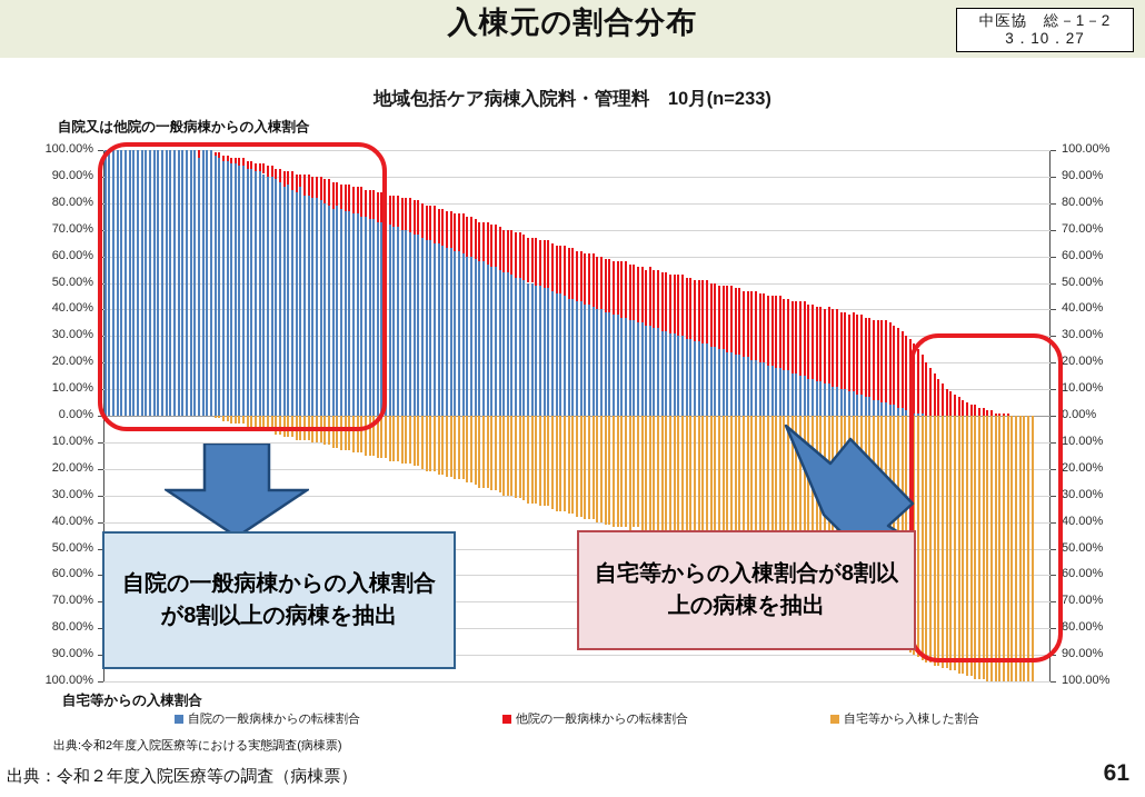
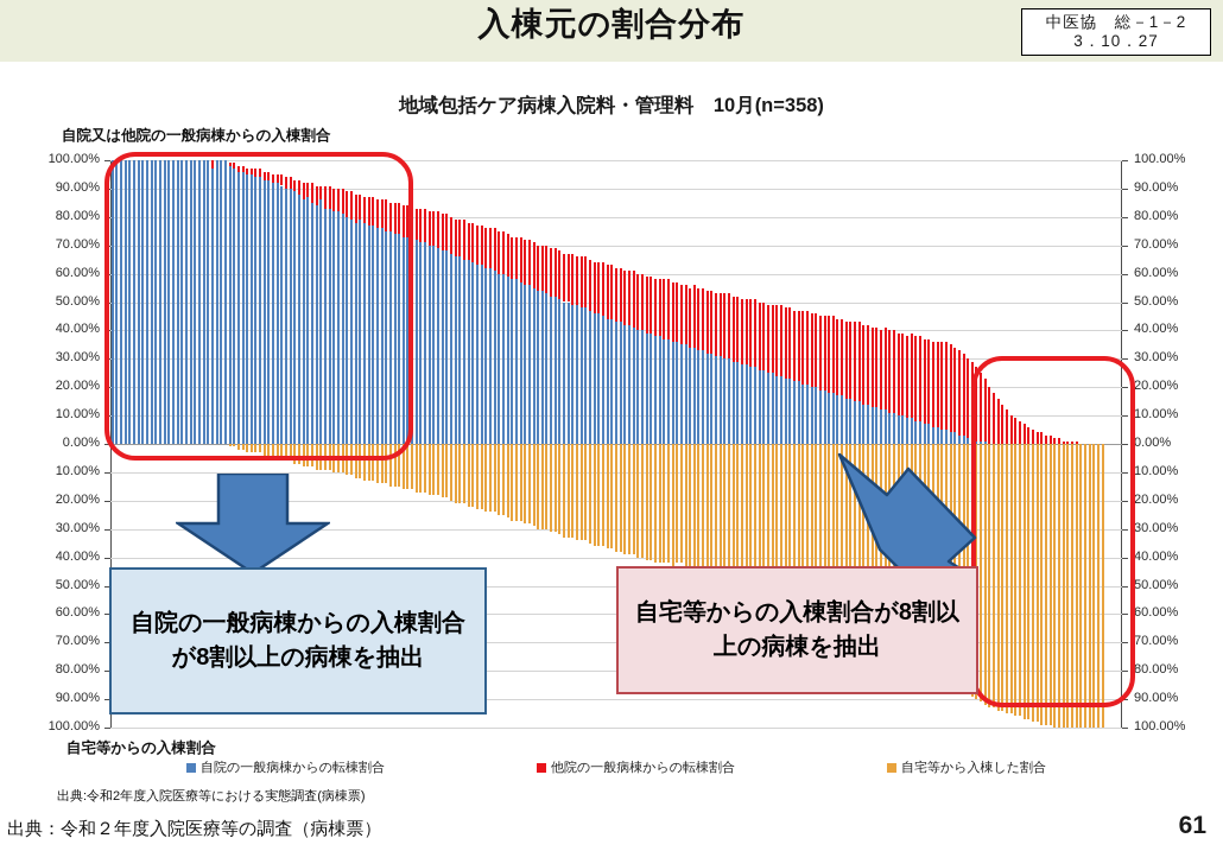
  入棟元の割合分布
  中医協 総－1－2
  3．10．27
- 地域包括ケア病棟入院料・管理料 10月(n=233)
+ 地域包括ケア病棟入院料・管理料 10月(n=358)
  自院又は他院の一般病棟からの入棟割合
  自宅等からの入棟割合
  100.00%
  100.00%
  90.00%
  90.00%
  80.00%
  80.00%
  70.00%
  70.00%
  60.00%
  60.00%
  50.00%
  50.00%
  40.00%
  40.00%
  30.00%
  30.00%
  20.00%
  20.00%
  10.00%
  10.00%
  0.00%
  0.00%
  10.00%
  10.00%
  20.00%
  20.00%
  30.00%
  30.00%
  40.00%
  40.00%
  50.00%
  50.00%
  60.00%
  60.00%
  70.00%
  70.00%
  80.00%
  80.00%
  90.00%
  90.00%
  100.00%
  100.00%
  自院の一般病棟からの入棟割合が8割以上の病棟を抽出
  自宅等からの入棟割合が8割以上の病棟を抽出
  自院の一般病棟からの転棟割合
  他院の一般病棟からの転棟割合
  自宅等から入棟した割合
  出典:令和2年度入院医療等における実態調査(病棟票)
  出典：令和２年度入院医療等の調査（病棟票）
  61
